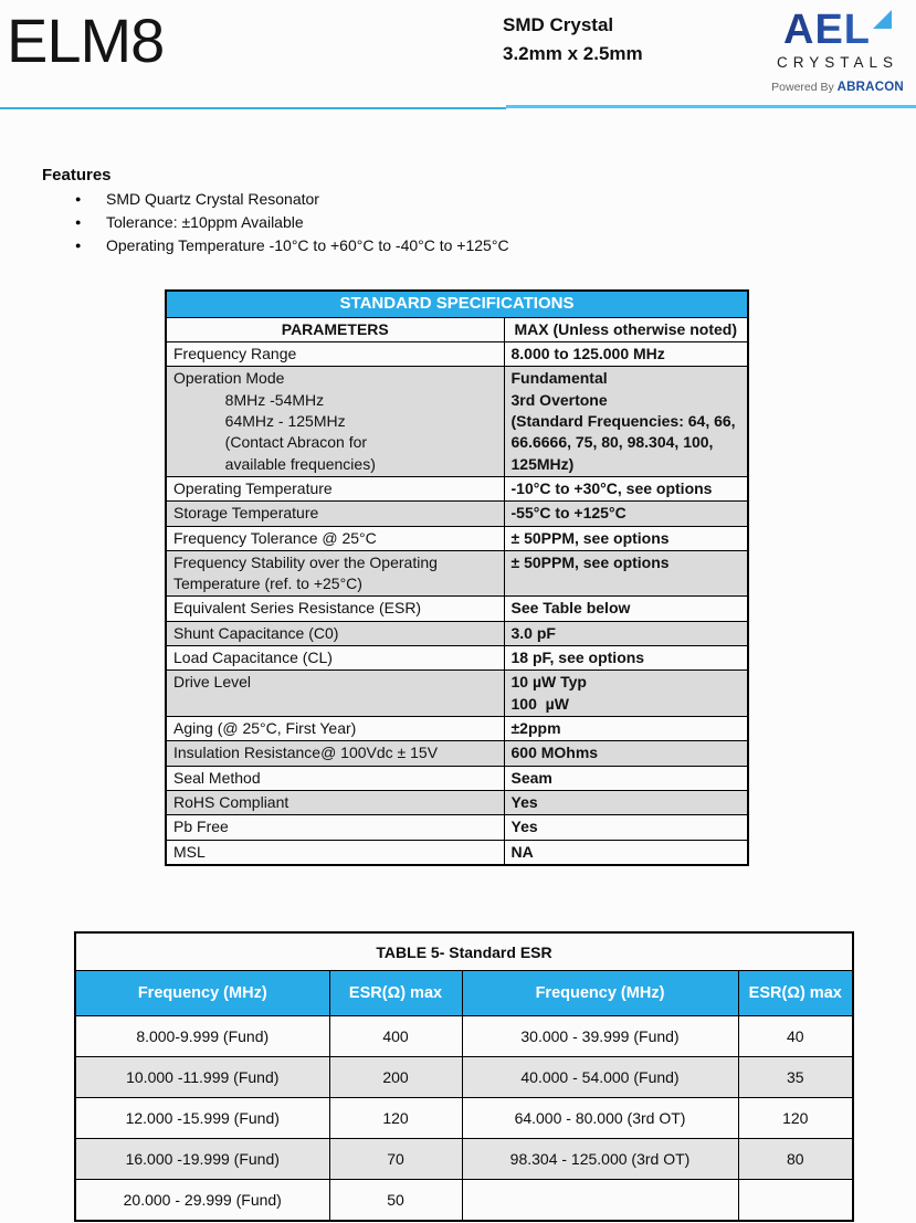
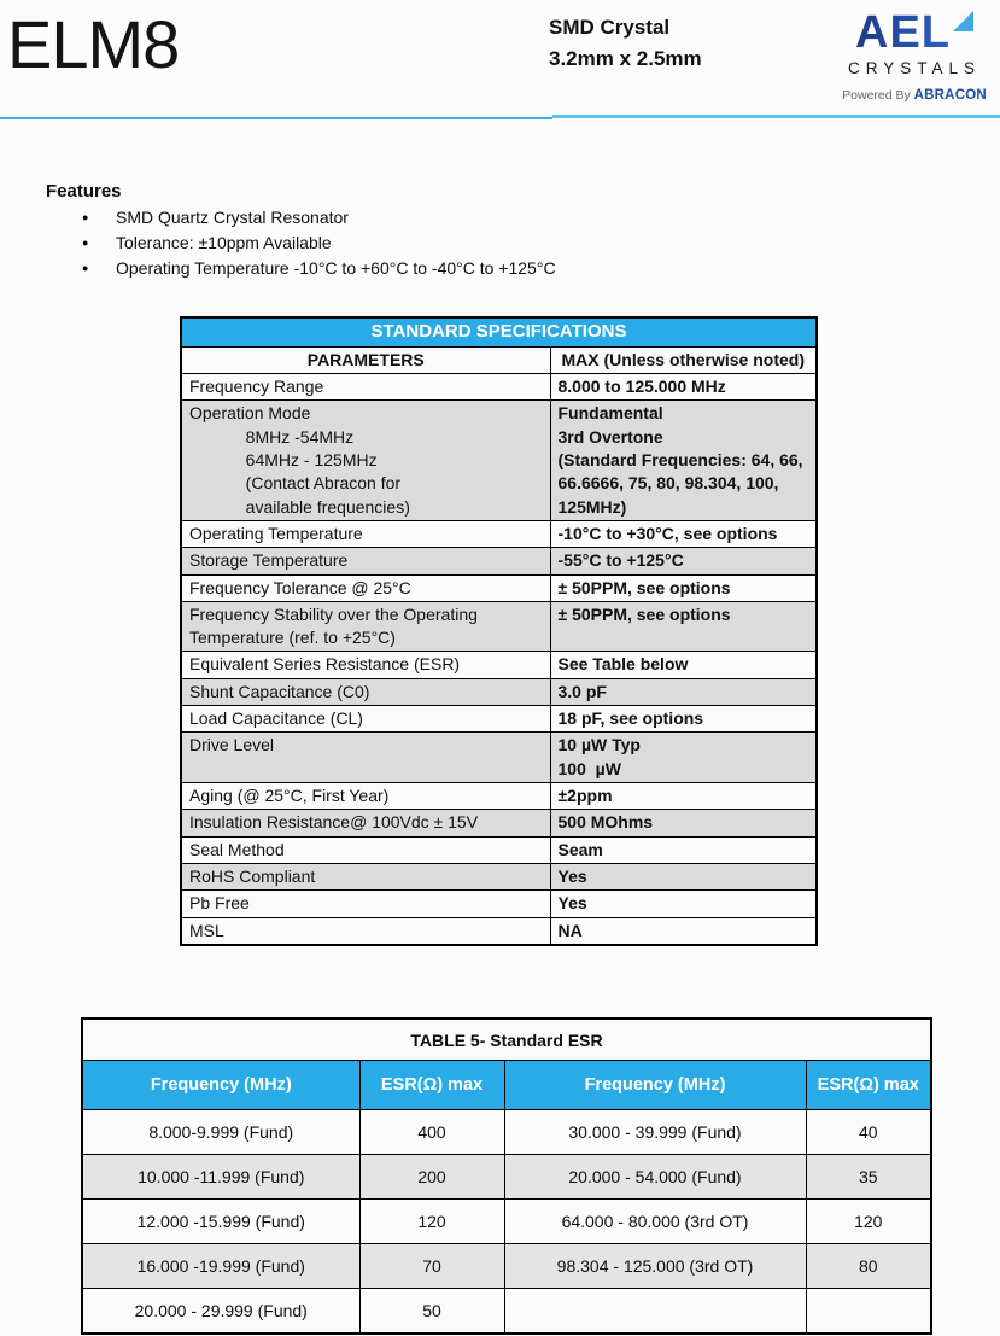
  ELM8
  SMD Crystal
  3.2mm x 2.5mm
  AEL
  CRYSTALS
  Powered By ABRACON
  Features
  ●
  SMD Quartz Crystal Resonator
  ●
  Tolerance: ±10ppm Available
  ●
  Operating Temperature -10°C to +60°C to -40°C to +125°C
  STANDARD SPECIFICATIONS
  PARAMETERS	MAX (Unless otherwise noted)
  Frequency Range	8.000 to 125.000 MHz
  Operation Mode 8MHz -54MHz 64MHz - 125MHz (Contact Abracon for available frequencies)	Fundamental 3rd Overtone (Standard Frequencies: 64, 66, 66.6666, 75, 80, 98.304, 100, 125MHz)
  Operating Temperature	-10°C to +30°C, see options
  Storage Temperature	-55°C to +125°C
  Frequency Tolerance @ 25°C	± 50PPM, see options
  Frequency Stability over the Operating Temperature (ref. to +25°C)	± 50PPM, see options
  Equivalent Series Resistance (ESR)	See Table below
  Shunt Capacitance (C0)	3.0 pF
  Load Capacitance (CL)	18 pF, see options
  Drive Level	10 µW Typ 100 µW
  Aging (@ 25°C, First Year)	±2ppm
- Insulation Resistance@ 100Vdc ± 15V	600 MOhms
+ Insulation Resistance@ 100Vdc ± 15V	500 MOhms
  Seal Method	Seam
  RoHS Compliant	Yes
  Pb Free	Yes
  MSL	NA
  TABLE 5- Standard ESR
  Frequency (MHz)	ESR(Ω) max	Frequency (MHz)	ESR(Ω) max
  8.000-9.999 (Fund)	400	30.000 - 39.999 (Fund)	40
- 10.000 -11.999 (Fund)	200	40.000 - 54.000 (Fund)	35
+ 10.000 -11.999 (Fund)	200	20.000 - 54.000 (Fund)	35
  12.000 -15.999 (Fund)	120	64.000 - 80.000 (3rd OT)	120
  16.000 -19.999 (Fund)	70	98.304 - 125.000 (3rd OT)	80
  20.000 - 29.999 (Fund)	50
